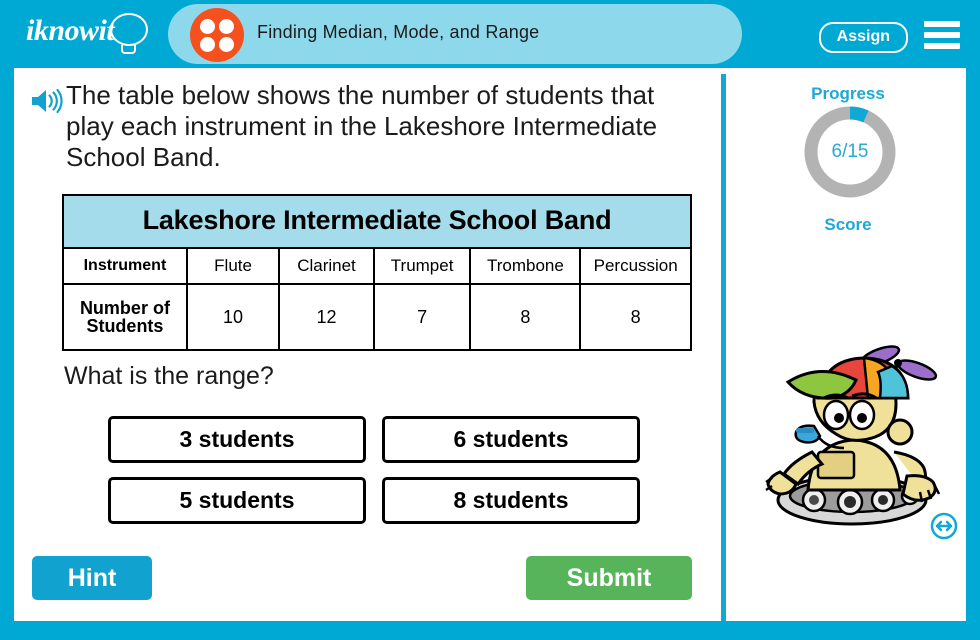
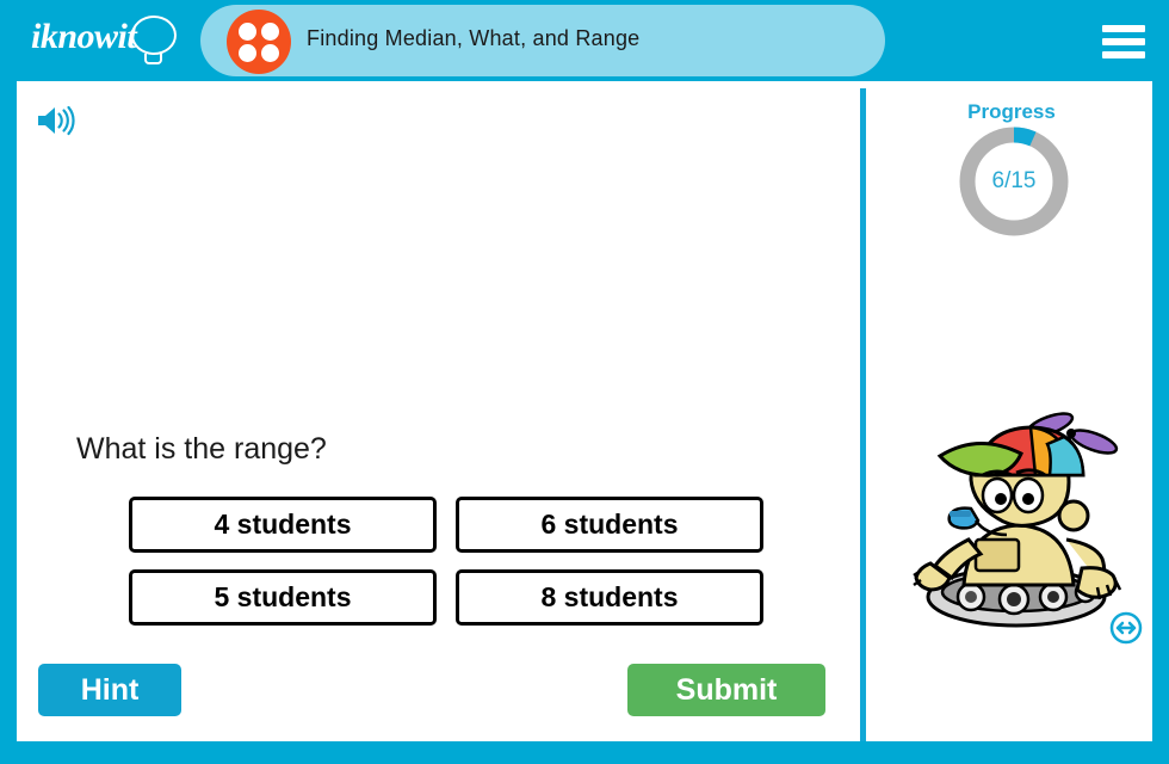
  iknowit
- Finding Median, Mode, and Range
+ Finding Median, What, and Range
- Assign
- The table below shows the number of students that play each instrument in the Lakeshore Intermediate School Band.
- Lakeshore Intermediate School Band
- Instrument	Flute	Clarinet	Trumpet	Trombone	Percussion
- Number of Students	10	12	7	8	8
  What is the range?
- 3 students
+ 4 students
  6 students
  5 students
  8 students
  Hint
  Submit
  Progress
  6/15
- Score
